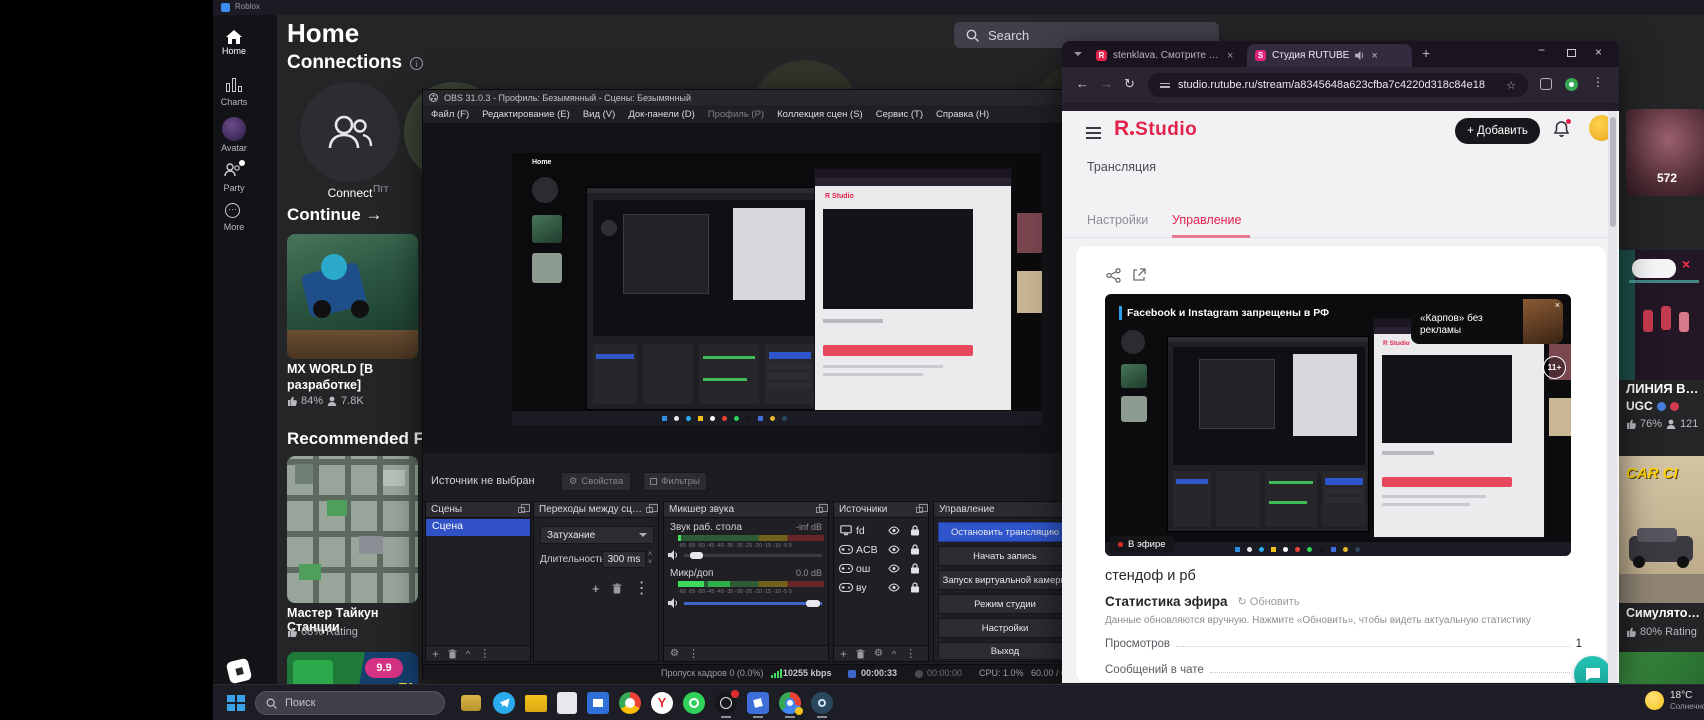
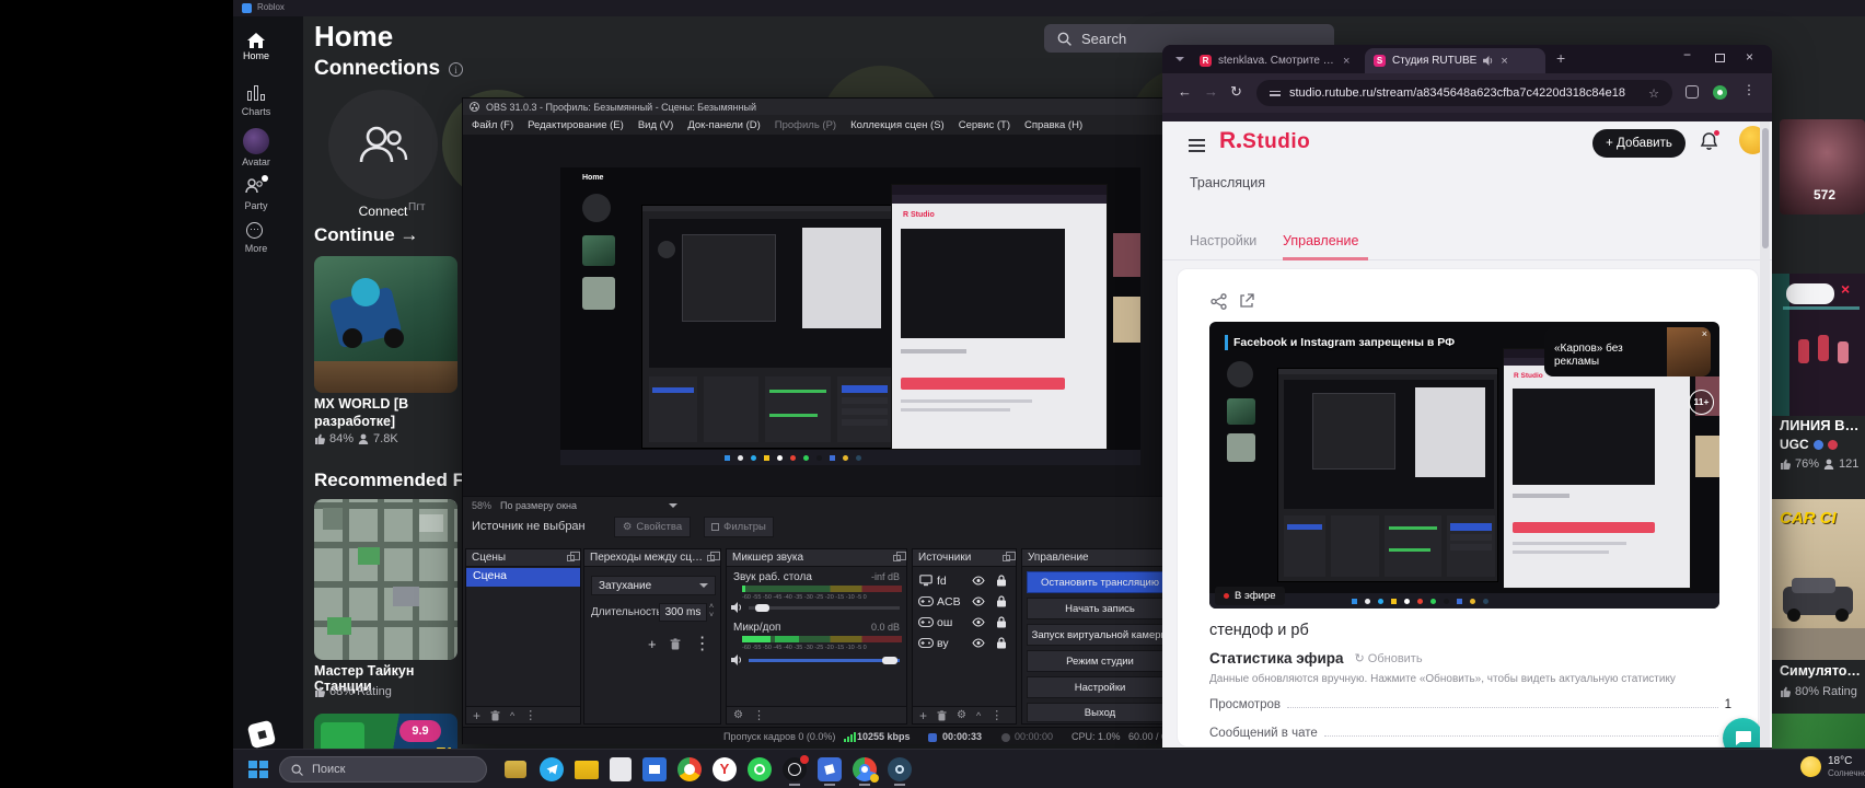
  Roblox
  Home
  Charts
  Avatar
  Party
  ⋯
  More
  Search
  Home
  Connections
  i
  Пгт
  Connect
  Continue →
  MX WORLD [В разработке]
  84%
  7.8K
  Recommended F
  Мастер Тайкун Станции
  68% Rating
  9.9
  572
  ×
  ЛИНИЯ BRA
  UGC
  76%
  121
  CAR CI
  Симулятор а
  80% Rating
  OBS 31.0.3 - Профиль: Безымянный - Сцены: Безымянный
  Файл (F)
  Редактирование (E)
  Вид (V)
  Док-панели (D)
  Профиль (P)
  Коллекция сцен (S)
  Сервис (T)
  Справка (H)
+ 58%
+ По размеру окна
  Источник не выбран
  ⚙
  Свойства
  Фильтры
  Сцены
  Сцена
  +
  ^
  ⋮
  Переходы между сце..
  Затухание
  Длительност
  300 ms
  +
  ⋮
  Микшер звука
  Звук раб. стола
  -inf dB
  Микр/доп
  0.0 dB
  ⚙
  ⋮
  Источники
  fd
  ACB
  ош
  ву
  +
  ⚙
  ^
  ⋮
  Управление
  Остановить трансляцию
  Начать запись
  Запуск виртуальной камер
  Режим студии
  Настройки
  Выход
  Пропуск кадров 0 (0.0%)
  10255 kbps
  00:00:33
  00:00:00
  CPU: 1.0%
  R
  stenklava. Смотрите ви
  ×
  S
  Студия RUTUBE
  ×
  +
  −
  ×
  ←
  →
  ↻
  studio.rutube.ru/stream/a8345648a623cfba7c4220d318c84e18
  ☆
  ⋮
  R
  Studio
  + Добавить
  Трансляция
  Настройки
  Управление
  Facebook и Instagram запрещены в РФ
  «Карпов» без рекламы
  ×
  11+
  В эфире
  стендоф и рб
  Статистика эфира
  ↻
  Обновить
  Данные обновляются вручную. Нажмите «Обновить», чтобы видеть актуальную статистику
  Просмотров
  1
  Сообщений в чате
  Поиск
  Y
  18°C
  Солнечн
